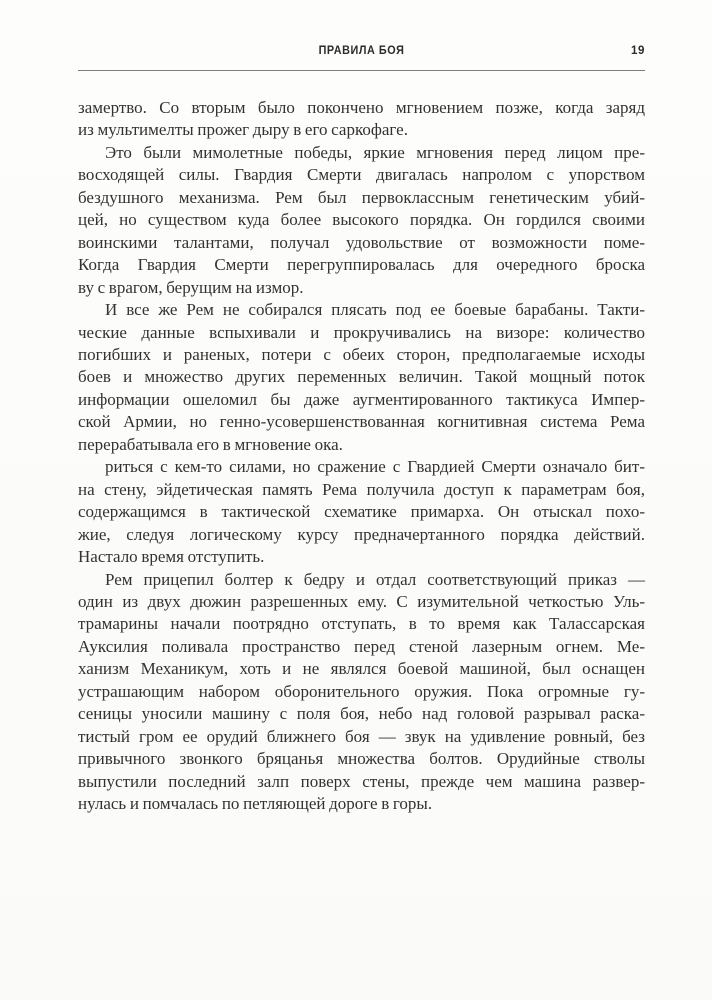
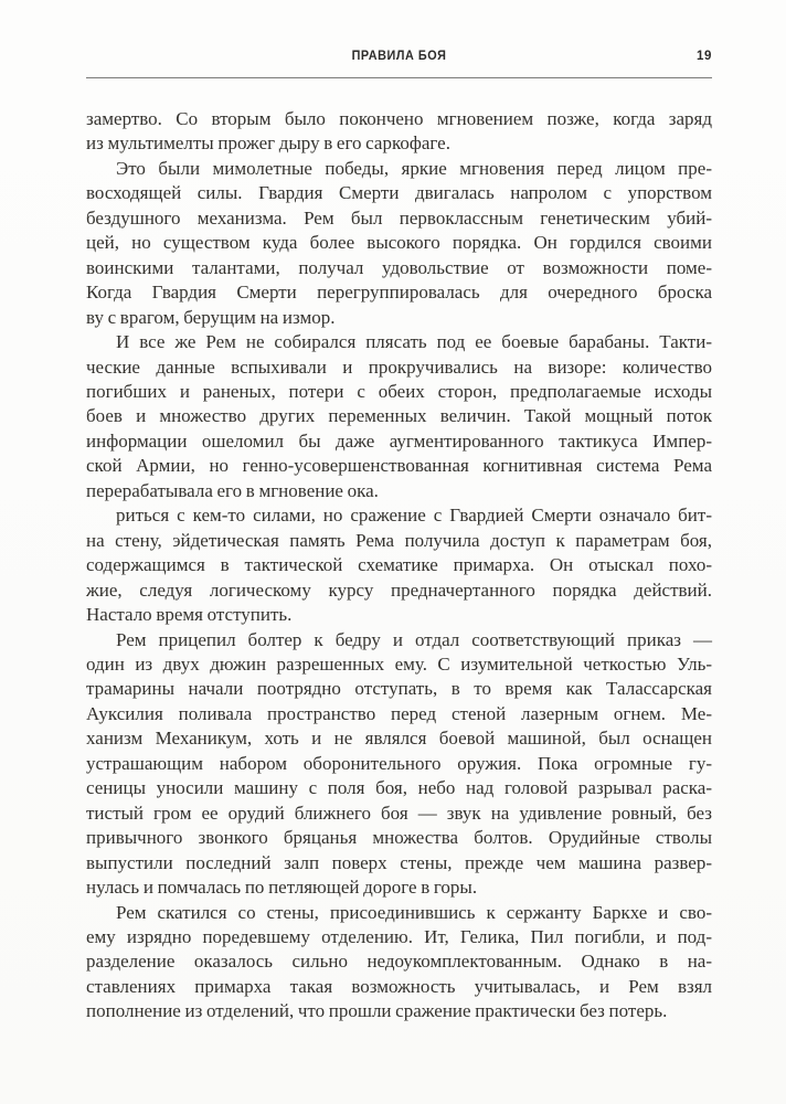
  ПРАВИЛА БОЯ
  19
  замертво. Со вторым было покончено мгновением позже, когда заряд
  из мультимелты прожег дыру в его саркофаге.
  Это были мимолетные победы, яркие мгновения перед лицом пре-
  восходящей силы. Гвардия Смерти двигалась напролом с упорством
  бездушного механизма. Рем был первоклассным генетическим убий-
  цей, но существом куда более высокого порядка. Он гордился своими
  воинскими талантами, получал удовольствие от возможности поме-
  Когда Гвардия Смерти перегруппировалась для очередного броска
  ву с врагом, берущим на измор.
  И все же Рем не собирался плясать под ее боевые барабаны. Такти-
  ческие данные вспыхивали и прокручивались на визоре: количество
  погибших и раненых, потери с обеих сторон, предполагаемые исходы
  боев и множество других переменных величин. Такой мощный поток
  информации ошеломил бы даже аугментированного тактикуса Импер-
  ской Армии, но генно-усовершенствованная когнитивная система Рема
  перерабатывала его в мгновение ока.
  риться с кем-то силами, но сражение с Гвардией Смерти означало бит-
  на стену, эйдетическая память Рема получила доступ к параметрам боя,
  содержащимся в тактической схематике примарха. Он отыскал похо-
  жие, следуя логическому курсу предначертанного порядка действий.
  Настало время отступить.
  Рем прицепил болтер к бедру и отдал соответствующий приказ —
  один из двух дюжин разрешенных ему. С изумительной четкостью Уль-
  трамарины начали поотрядно отступать, в то время как Талассарская
  Ауксилия поливала пространство перед стеной лазерным огнем. Ме-
  ханизм Механикум, хоть и не являлся боевой машиной, был оснащен
  устрашающим набором оборонительного оружия. Пока огромные гу-
  сеницы уносили машину с поля боя, небо над головой разрывал раска-
  тистый гром ее орудий ближнего боя — звук на удивление ровный, без
  привычного звонкого бряцанья множества болтов. Орудийные стволы
  выпустили последний залп поверх стены, прежде чем машина развер-
  нулась и помчалась по петляющей дороге в горы.
+ Рем скатился со стены, присоединившись к сержанту Баркхе и сво-
+ ему изрядно поредевшему отделению. Ит, Гелика, Пил погибли, и под-
+ разделение оказалось сильно недоукомплектованным. Однако в на-
+ ставлениях примарха такая возможность учитывалась, и Рем взял
+ пополнение из отделений, что прошли сражение практически без потерь.
